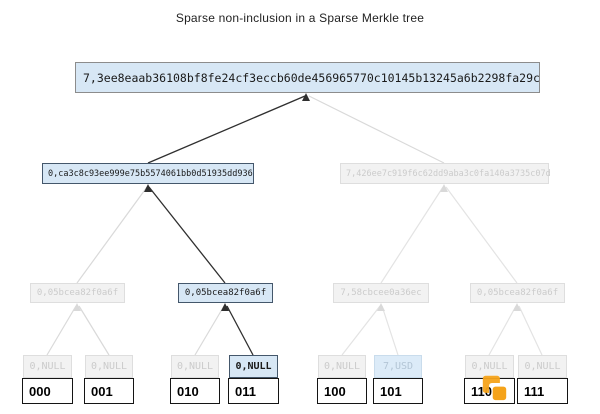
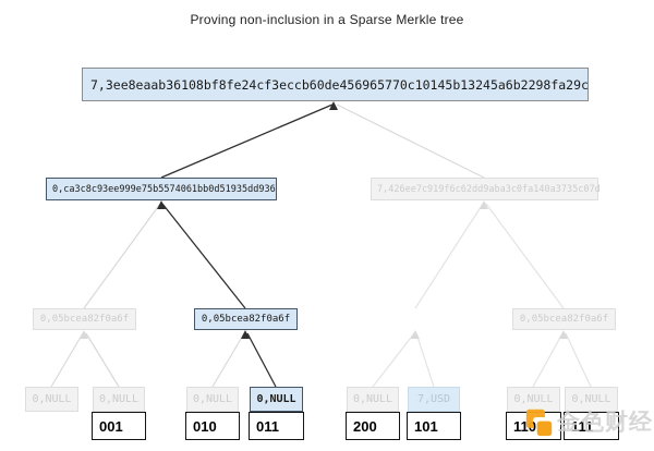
- Sparse non-inclusion in a Sparse Merkle tree
+ Proving non-inclusion in a Sparse Merkle tree
  7,3ee8eaab36108bf8fe24cf3eccb60de456965770c10145b13245a6b2298fa29c
  0,ca3c8c93ee999e75b5574061bb0d51935dd936
  7,426ee7c919f6c62dd9aba3c0fa140a3735c07d
  0,05bcea82f0a6f
  0,05bcea82f0a6f
- 7,58cbcee0a36ec
  0,05bcea82f0a6f
  0,NULL
- 000
  0,NULL
  001
  0,NULL
  010
  0,NULL
  011
  0,NULL
- 100
+ 200
  7,USD
  101
  0,NULL
  0,NULL
  111
+ 金色财经
